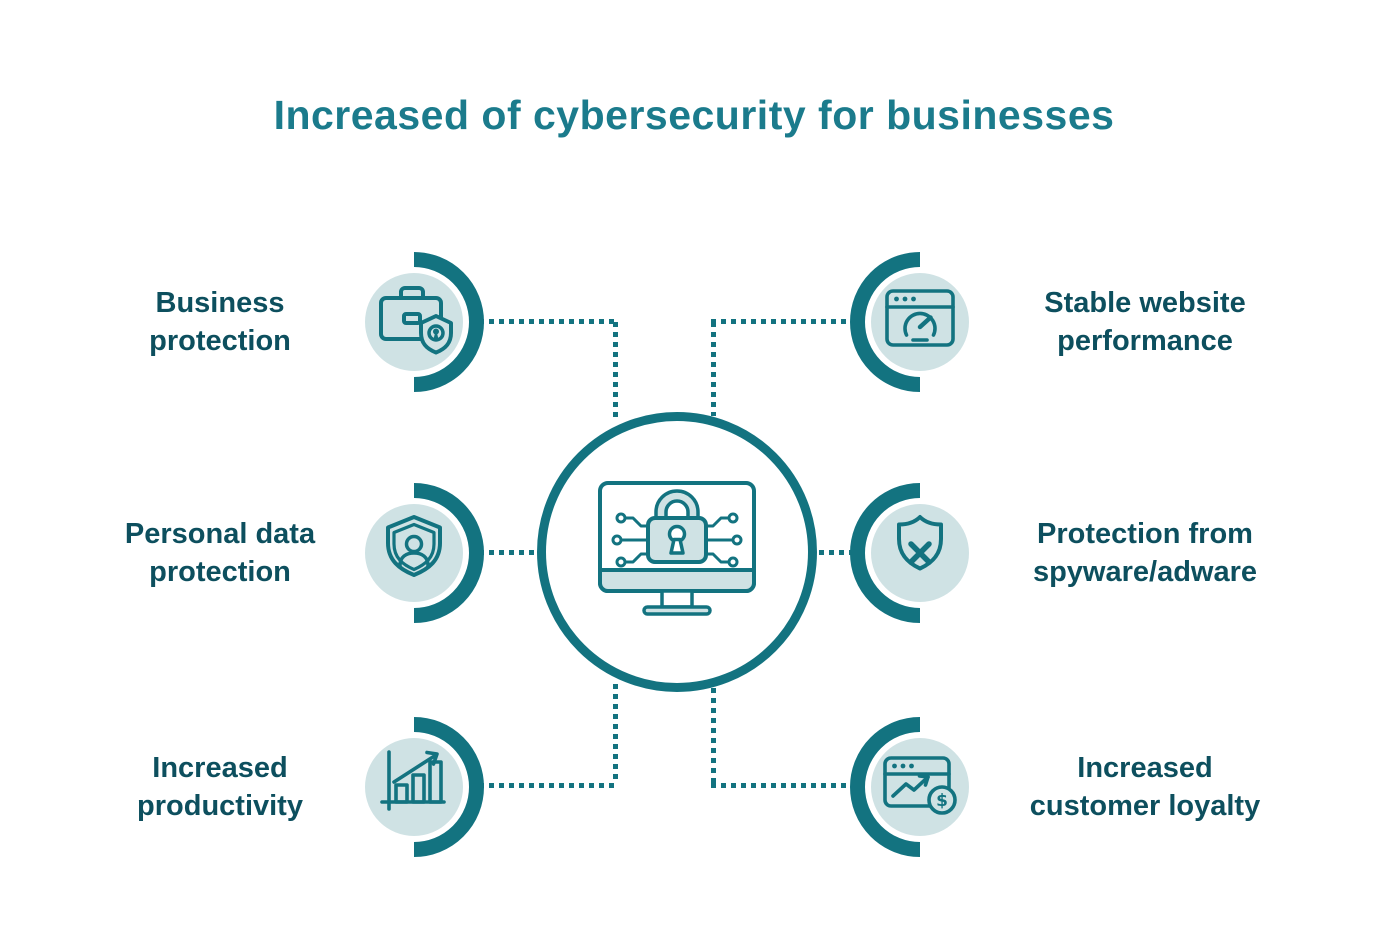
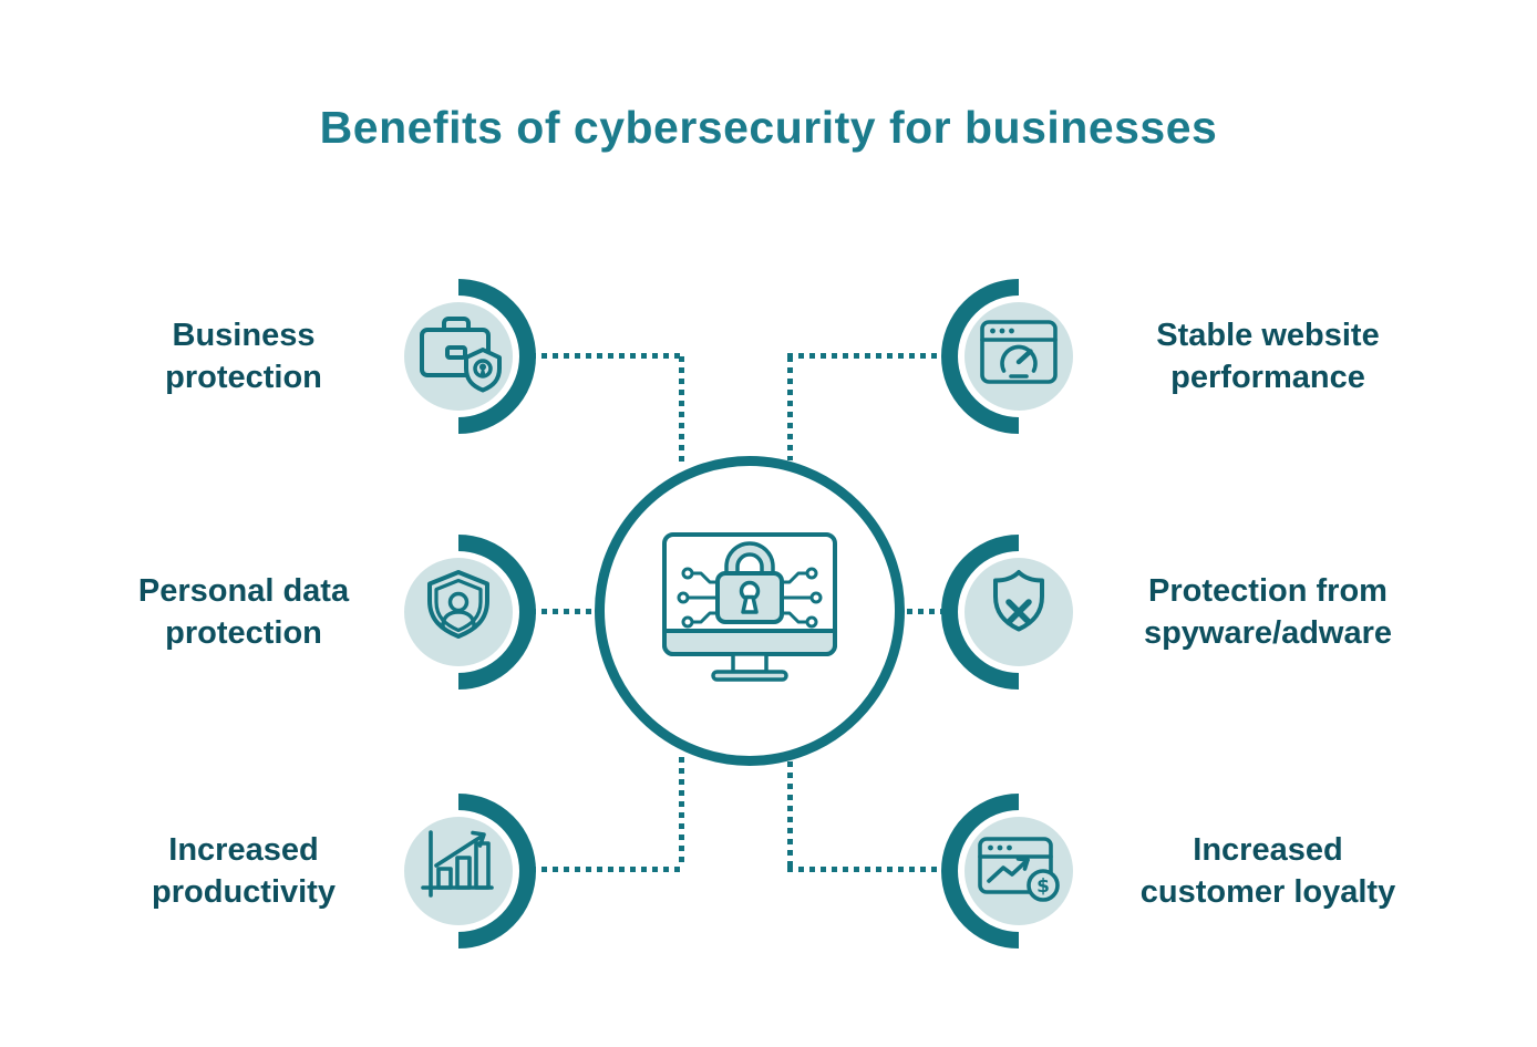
- Increased of cybersecurity for businesses
+ Benefits of cybersecurity for businesses
  Business
  protection
  Personal data
  protection
  Increased
  productivity
  Stable website
  performance
  Protection from
  spyware/adware
  $
  Increased
  customer loyalty
